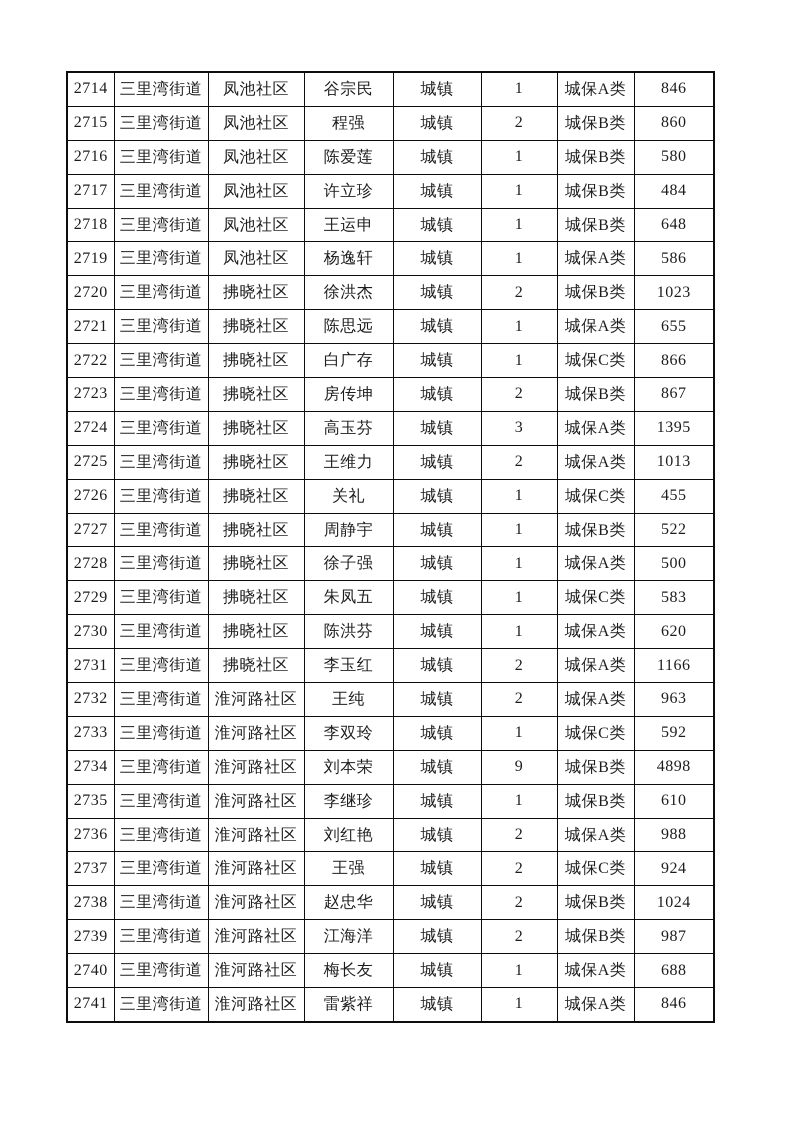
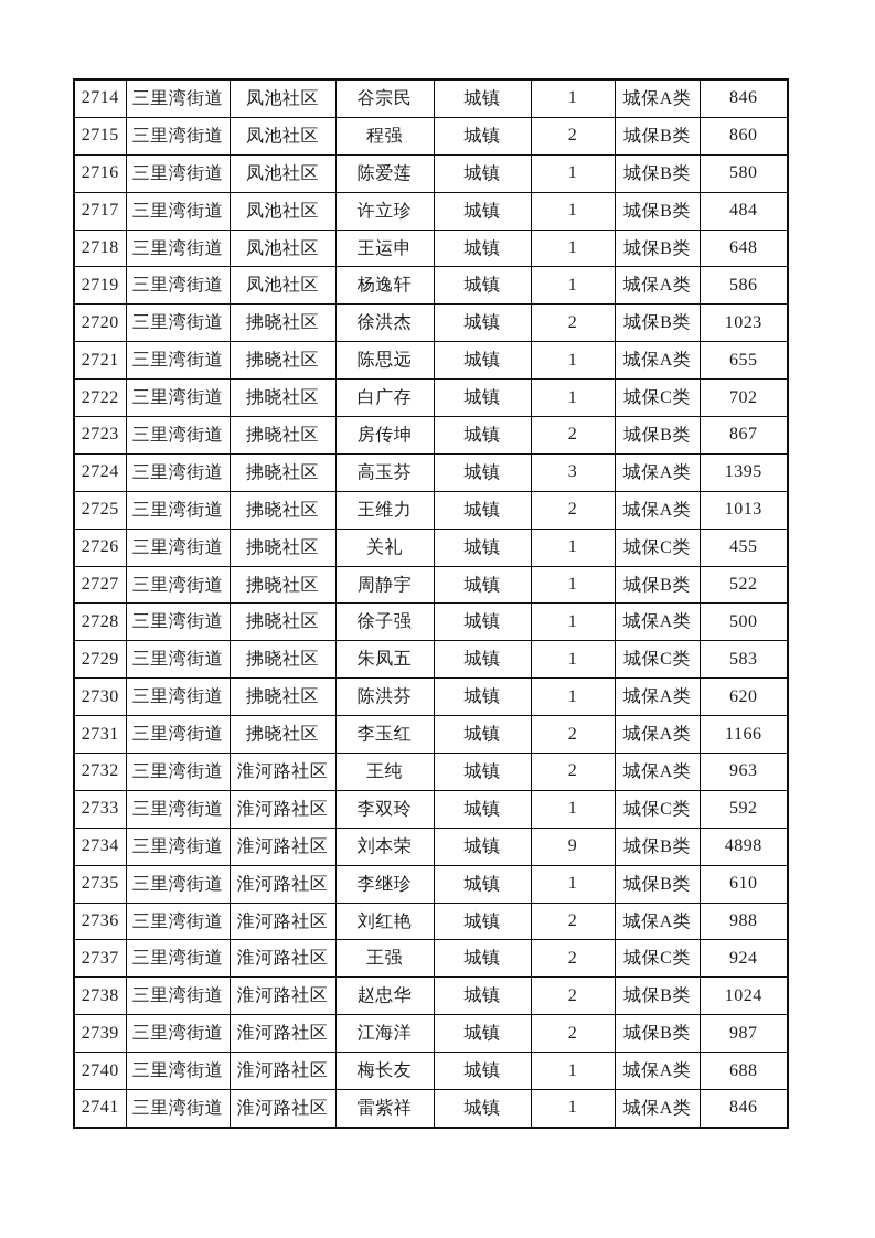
  2714	三里湾街道	凤池社区	谷宗民	城镇	1	城保A类	846
  2715	三里湾街道	凤池社区	程强	城镇	2	城保B类	860
  2716	三里湾街道	凤池社区	陈爱莲	城镇	1	城保B类	580
  2717	三里湾街道	凤池社区	许立珍	城镇	1	城保B类	484
  2718	三里湾街道	凤池社区	王运申	城镇	1	城保B类	648
  2719	三里湾街道	凤池社区	杨逸轩	城镇	1	城保A类	586
  2720	三里湾街道	拂晓社区	徐洪杰	城镇	2	城保B类	1023
  2721	三里湾街道	拂晓社区	陈思远	城镇	1	城保A类	655
- 2722	三里湾街道	拂晓社区	白广存	城镇	1	城保C类	866
+ 2722	三里湾街道	拂晓社区	白广存	城镇	1	城保C类	702
  2723	三里湾街道	拂晓社区	房传坤	城镇	2	城保B类	867
  2724	三里湾街道	拂晓社区	高玉芬	城镇	3	城保A类	1395
  2725	三里湾街道	拂晓社区	王维力	城镇	2	城保A类	1013
  2726	三里湾街道	拂晓社区	关礼	城镇	1	城保C类	455
  2727	三里湾街道	拂晓社区	周静宇	城镇	1	城保B类	522
  2728	三里湾街道	拂晓社区	徐子强	城镇	1	城保A类	500
  2729	三里湾街道	拂晓社区	朱凤五	城镇	1	城保C类	583
  2730	三里湾街道	拂晓社区	陈洪芬	城镇	1	城保A类	620
  2731	三里湾街道	拂晓社区	李玉红	城镇	2	城保A类	1166
  2732	三里湾街道	淮河路社区	王纯	城镇	2	城保A类	963
  2733	三里湾街道	淮河路社区	李双玲	城镇	1	城保C类	592
  2734	三里湾街道	淮河路社区	刘本荣	城镇	9	城保B类	4898
  2735	三里湾街道	淮河路社区	李继珍	城镇	1	城保B类	610
  2736	三里湾街道	淮河路社区	刘红艳	城镇	2	城保A类	988
  2737	三里湾街道	淮河路社区	王强	城镇	2	城保C类	924
  2738	三里湾街道	淮河路社区	赵忠华	城镇	2	城保B类	1024
  2739	三里湾街道	淮河路社区	江海洋	城镇	2	城保B类	987
  2740	三里湾街道	淮河路社区	梅长友	城镇	1	城保A类	688
  2741	三里湾街道	淮河路社区	雷紫祥	城镇	1	城保A类	846
